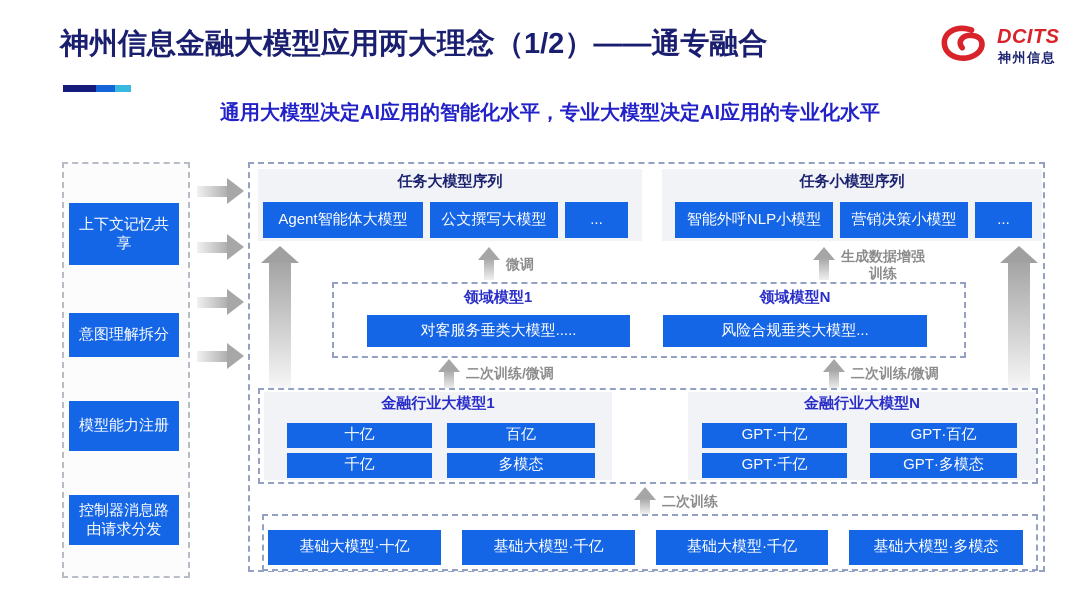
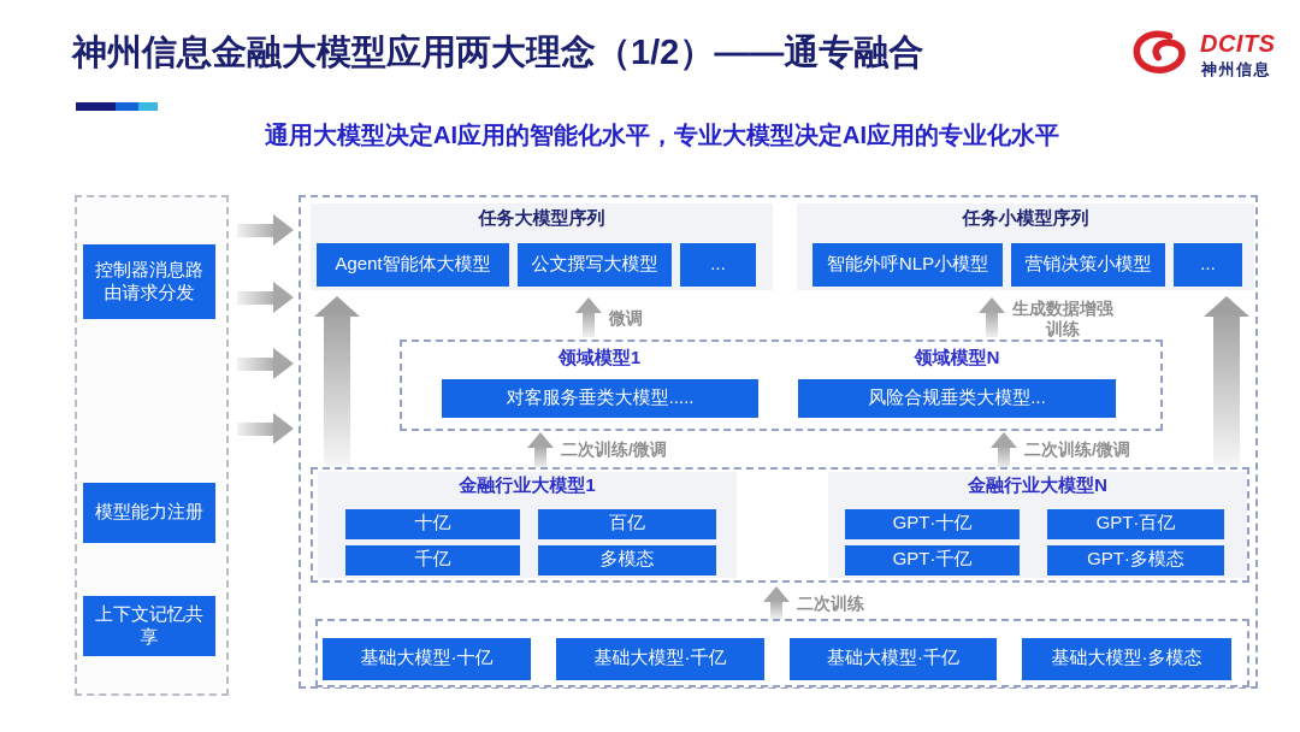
  神州信息金融大模型应用两大理念（1/2）——通专融合
  DCITS
  神州信息
  通用大模型决定AI应用的智能化水平，专业大模型决定AI应用的专业化水平
- 上下文记忆共享
+ 控制器消息路由请求分发
- 意图理解拆分
  模型能力注册
- 控制器消息路由请求分发
+ 上下文记忆共享
  任务大模型序列
  Agent智能体大模型
  公文撰写大模型
  ...
  任务小模型序列
  智能外呼NLP小模型
  营销决策小模型
  ...
  微调
  生成数据增强训练
  领域模型1
  对客服务垂类大模型.....
  领域模型N
  风险合规垂类大模型...
  二次训练/微调
  二次训练/微调
  金融行业大模型1
  十亿
  百亿
  千亿
  多模态
  金融行业大模型N
  GPT·十亿
  GPT·百亿
  GPT·千亿
  GPT·多模态
  二次训练
  基础大模型·十亿
  基础大模型·千亿
  基础大模型·千亿
  基础大模型·多模态
